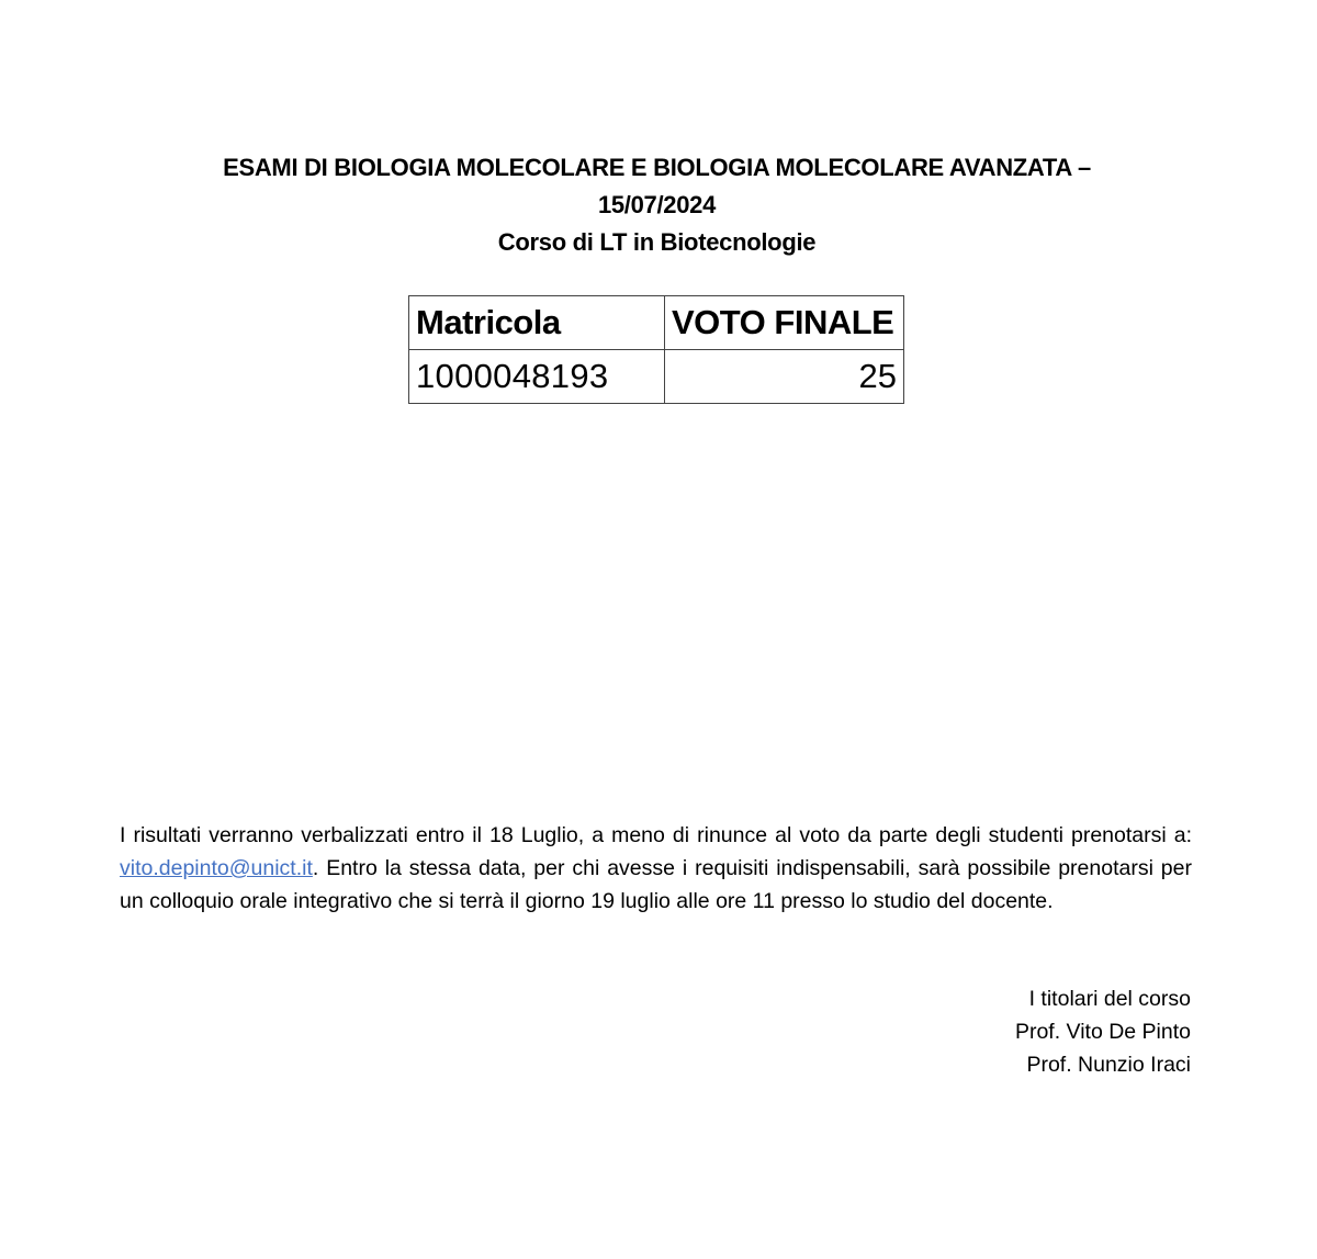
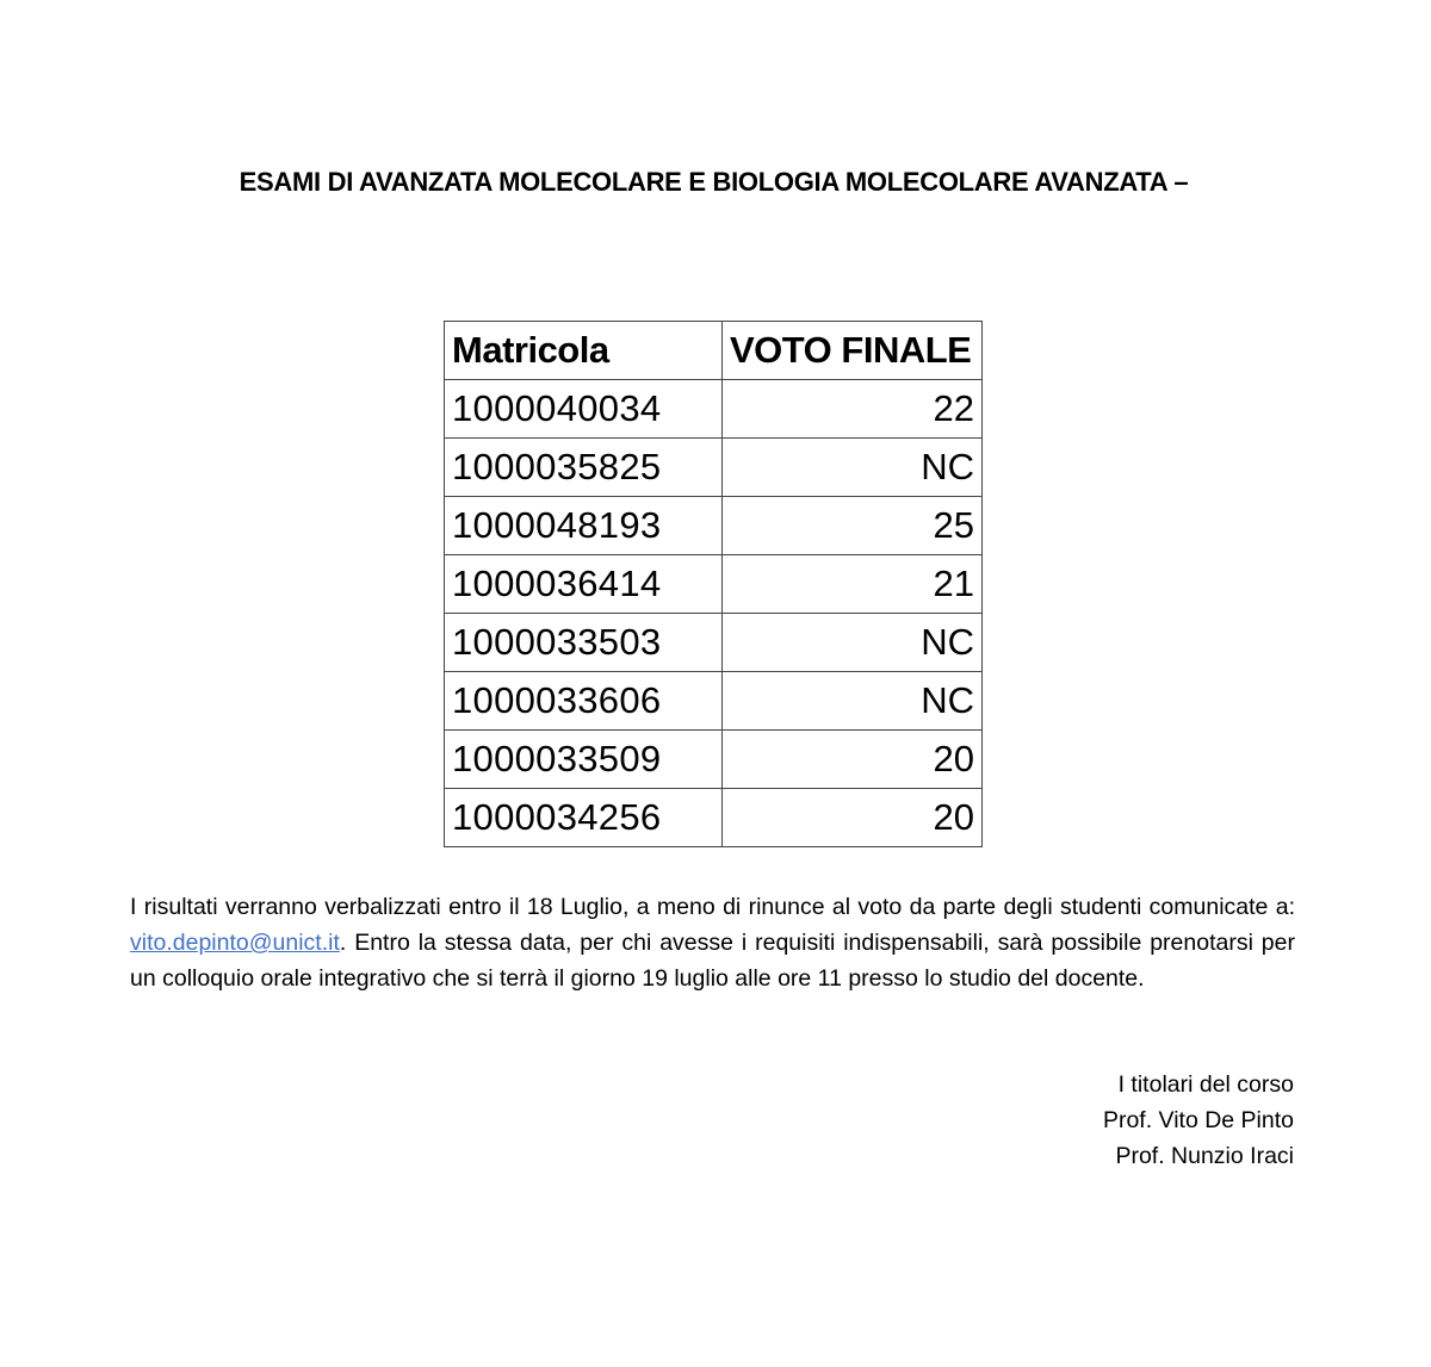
- ESAMI DI BIOLOGIA MOLECOLARE E BIOLOGIA MOLECOLARE AVANZATA –
+ ESAMI DI AVANZATA MOLECOLARE E BIOLOGIA MOLECOLARE AVANZATA –
- 15/07/2024
- Corso di LT in Biotecnologie
  Matricola	VOTO FINALE
+ 1000040034	22
+ 1000035825	NC
  1000048193	25
+ 1000036414	21
+ 1000033503	NC
+ 1000033606	NC
+ 1000033509	20
+ 1000034256	20
- I risultati verranno verbalizzati entro il 18 Luglio, a meno di rinunce al voto da parte degli studenti prenotarsi a: vito.depinto@unict.it. Entro la stessa data, per chi avesse i requisiti indispensabili, sarà possibile prenotarsi per un colloquio orale integrativo che si terrà il giorno 19 luglio alle ore 11 presso lo studio del docente.
+ I risultati verranno verbalizzati entro il 18 Luglio, a meno di rinunce al voto da parte degli studenti comunicate a: vito.depinto@unict.it. Entro la stessa data, per chi avesse i requisiti indispensabili, sarà possibile prenotarsi per un colloquio orale integrativo che si terrà il giorno 19 luglio alle ore 11 presso lo studio del docente.
  I titolari del corso
  Prof. Vito De Pinto
  Prof. Nunzio Iraci
